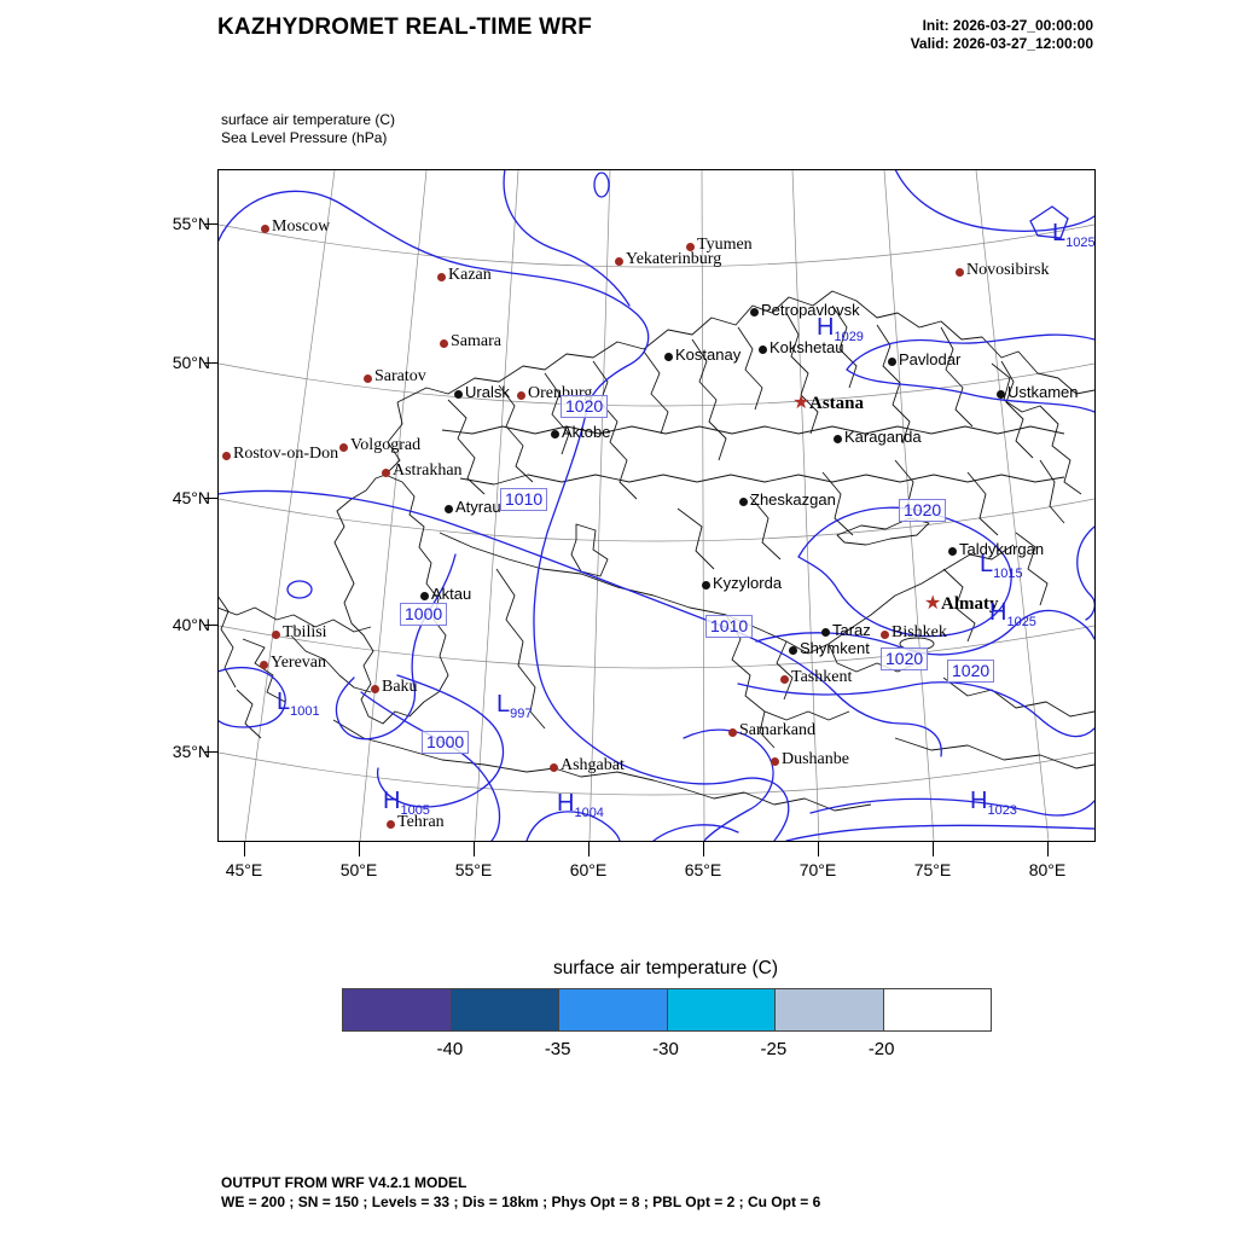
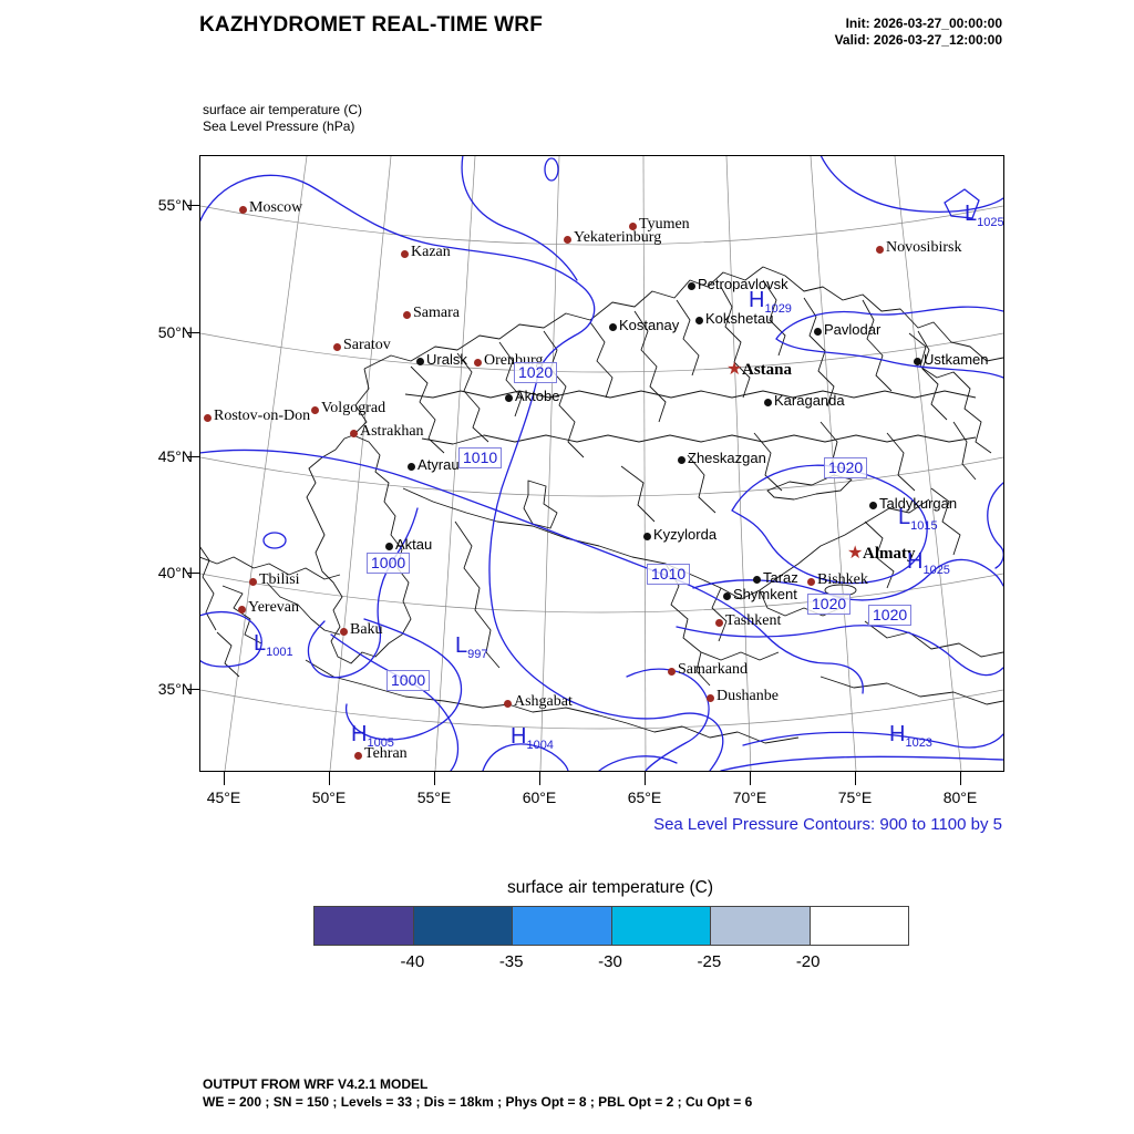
  KAZHYDROMET REAL-TIME WRF
  Init: 2026-03-27_00:00:00
  Valid: 2026-03-27_12:00:00
  surface air temperature (C)
  Sea Level Pressure (hPa)
  Moscow
  Kazan
  Tyumen
  Yekaterinburg
  Novosibirsk
  Samara
  Saratov
  Petropavlovsk
  Kostanay
  Kokshetau
  Pavlodar
  Uralsk
  Orenburg
  ★
  Astana
  Aktobe
  Ustkamen
  Karaganda
  Rostov-on-Don
  Volgograd
  Astrakhan
  Atyrau
  Zheskazgan
  Taldykurgan
  Aktau
  Kyzylorda
  ★
  Almaty
  Tbilisi
  Taraz
  Bishkek
  Shymkent
  Yerevan
  Tashkent
  Baku
  Samarkand
  Dushanbe
  Ashgabat
  Tehran
  L1025
  H1029
  L1015
  H1025
  L1001
  L997
  H1005
  H1004
  H1023
  1020
  1010
  1020
  1000
  1010
  1020
  1020
  1000
  55°
  50°
  45°
  40°
  35°
  45°E
  50°E
  55°E
  60°E
  65°E
  70°E
  75°E
  80°E
+ Sea Level Pressure Contours: 900 to 1100 by 5
  surface air temperature (C)
  -40
  -35
  -30
  -25
  -20
  OUTPUT FROM WRF V4.2.1 MODEL
  WE = 200 ; SN = 150 ; Levels = 33 ; Dis = 18km ; Phys Opt = 8 ; PBL Opt = 2 ; Cu Opt = 6
